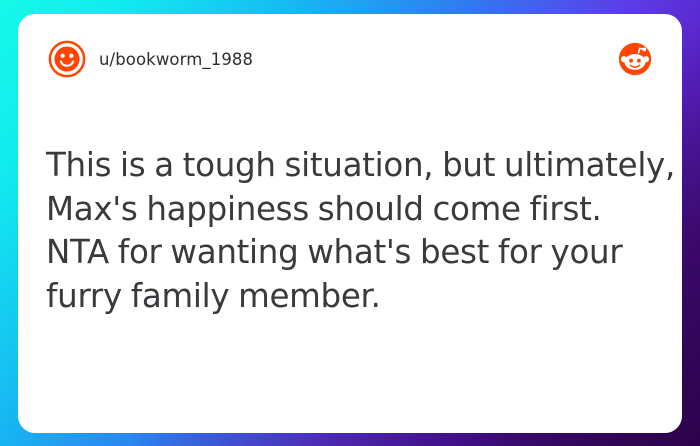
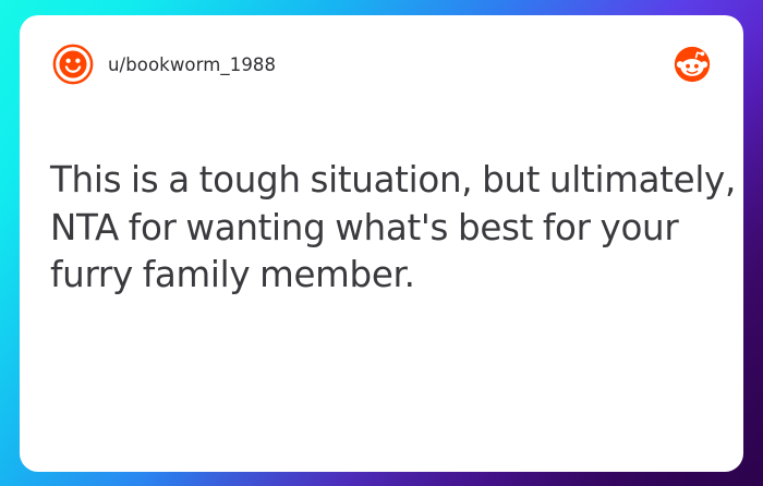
  u/bookworm_1988
  This is a tough situation, but ultimately,
- Max's happiness should come first.
  NTA for wanting what's best for your
  furry family member.
